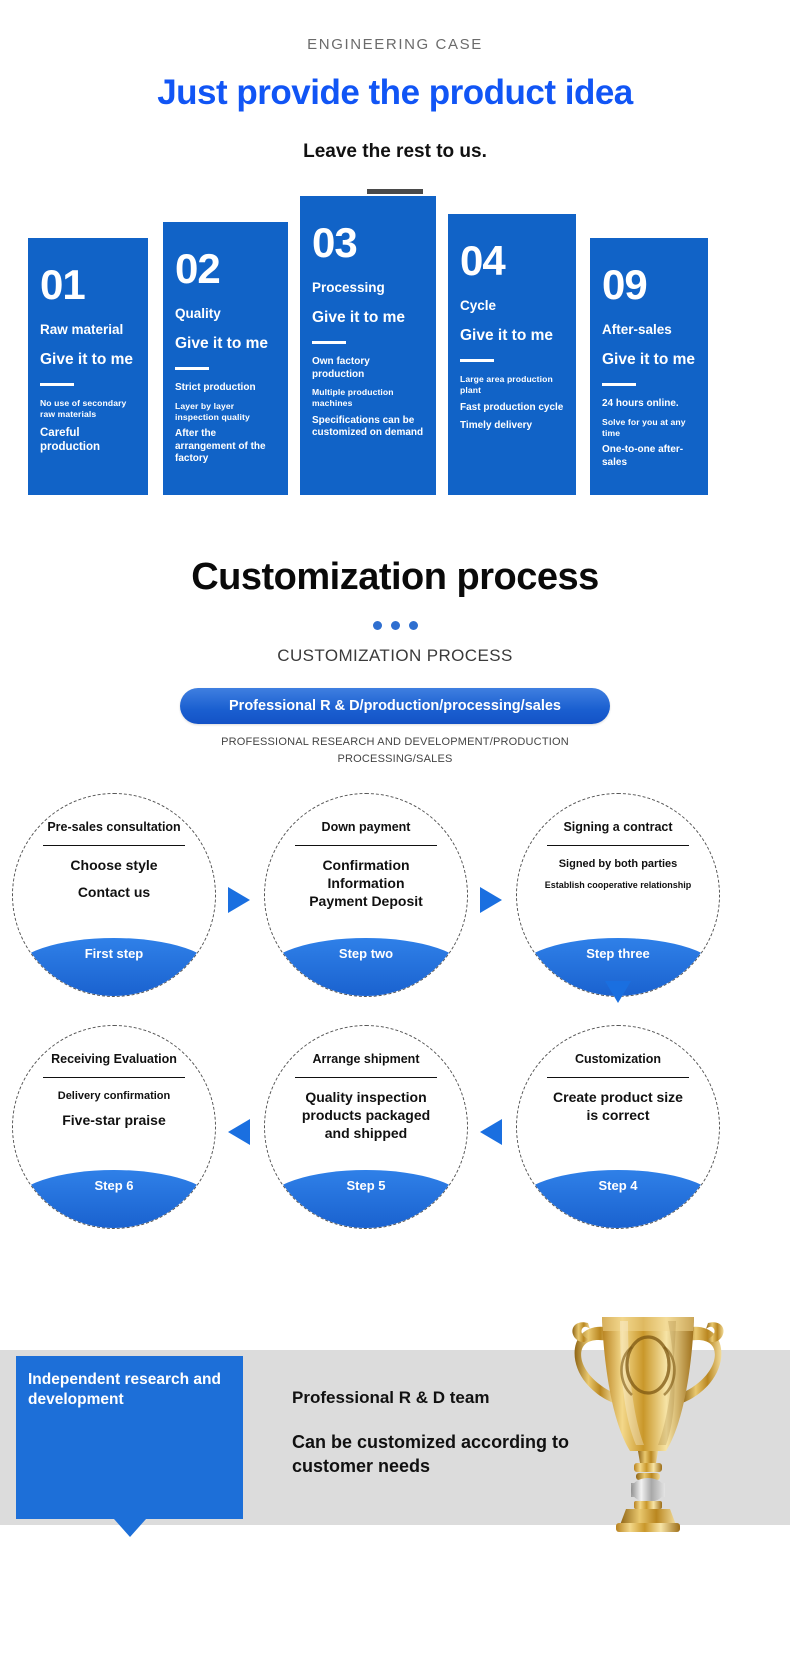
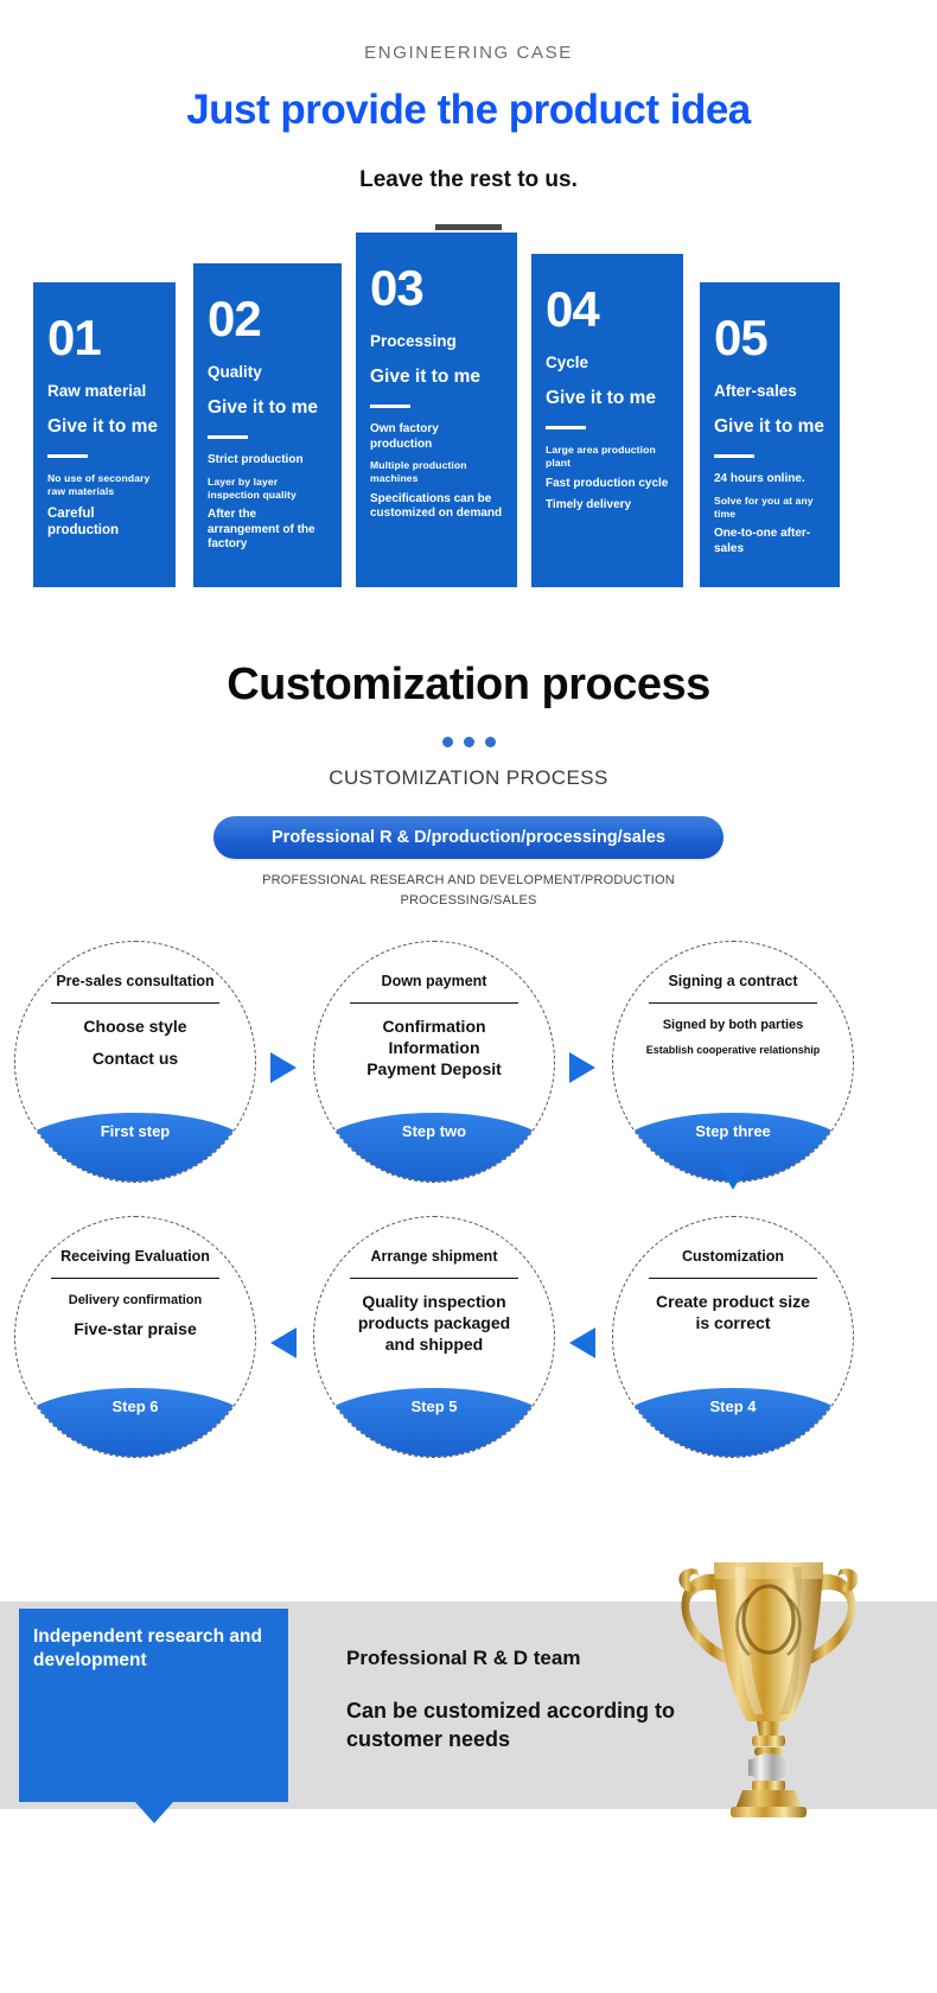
  ENGINEERING CASE
  Just provide the product idea
  Leave the rest to us.
  01
  Raw material
  Give it to me
  No use of secondary raw materials
  Careful production
  02
  Quality
  Give it to me
  Strict production
  Layer by layer inspection quality
  After the arrangement of the factory
  03
  Processing
  Give it to me
  Own factory production
  Multiple production machines
  Specifications can be customized on demand
  04
  Cycle
  Give it to me
  Large area production plant
  Fast production cycle
  Timely delivery
- 09
+ 05
  After-sales
  Give it to me
  24 hours online.
  Solve for you at any time
  One-to-one after-sales
  Customization process
  CUSTOMIZATION PROCESS
  Professional R & D/production/processing/sales
  PROFESSIONAL RESEARCH AND DEVELOPMENT/PRODUCTION PROCESSING/SALES
  Pre-sales consultation
  Choose style
  Contact us
  First step
  Down payment
  Confirmation
  Information
  Payment Deposit
  Step two
  Signing a contract
  Signed by both parties
  Establish cooperative relationship
  Step three
  Customization
  Create product size
  is correct
  Step 4
  Arrange shipment
  Quality inspection
  products packaged
  and shipped
  Step 5
  Receiving Evaluation
  Delivery confirmation
  Five-star praise
  Step 6
  Independent research and development
  Professional R & D team
  Can be customized according to customer needs
